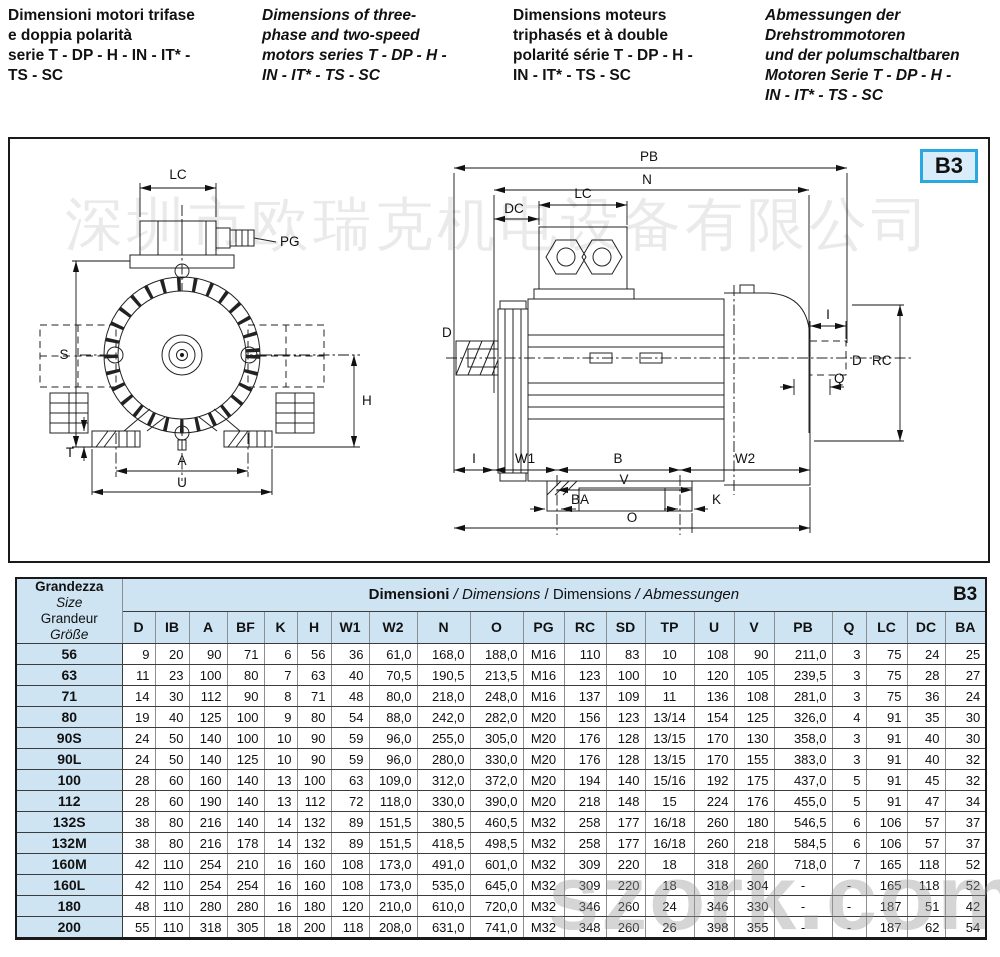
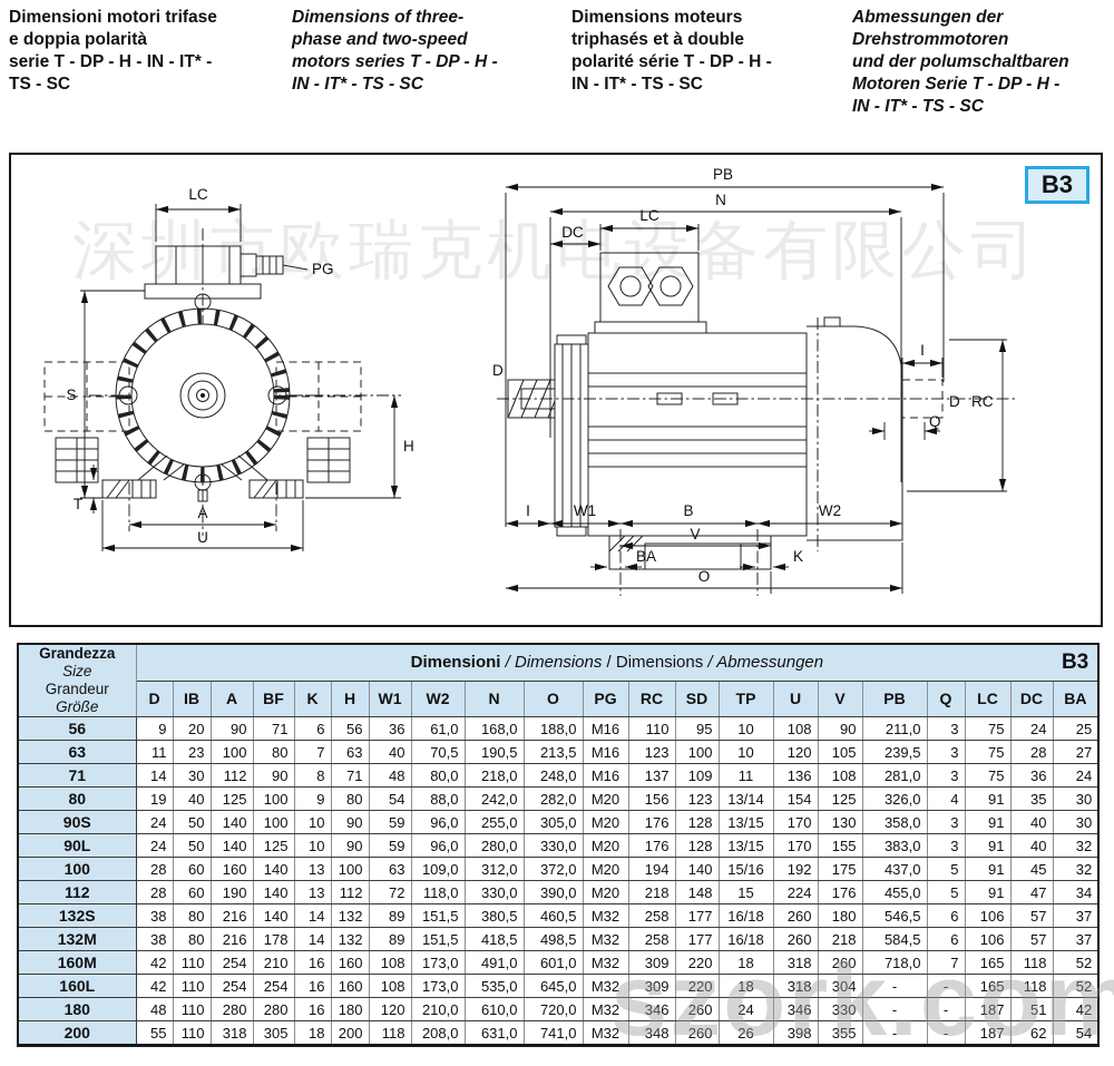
  Dimensioni motori trifase
  e doppia polarità
  serie T - DP - H - IN - IT* -
  TS - SC
  Dimensions of three-
  phase and two-speed
  motors series T - DP - H -
  IN - IT* - TS - SC
  Dimensions moteurs
  triphasés et à double
  polarité série T - DP - H -
  IN - IT* - TS - SC
  Abmessungen der
  Drehstrommotoren
  und der polumschaltbaren
  Motoren Serie T - DP - H -
  IN - IT* - TS - SC
  深圳市欧瑞克机电设备有限公司
  B3
  LC
  PG
  S
  H
  T
  A
  U
  PB
  N
  LC
  DC
  D
  I
  Q
  D
  RC
  I
  W1
  B
  W2
  V
  BA
  K
  O
  Grandezza Size Grandeur Größe	Dimensioni / Dimensions / Dimensions / Abmessungen B3
  D	IB	A	BF	K	H	W1	W2	N	O	PG	RC	SD	TP	U	V	PB	Q	LC	DC	BA
- 56	9	20	90	71	6	56	36	61,0	168,0	188,0	M16	110	83	10	108	90	211,0	3	75	24	25
+ 56	9	20	90	71	6	56	36	61,0	168,0	188,0	M16	110	95	10	108	90	211,0	3	75	24	25
  63	11	23	100	80	7	63	40	70,5	190,5	213,5	M16	123	100	10	120	105	239,5	3	75	28	27
  71	14	30	112	90	8	71	48	80,0	218,0	248,0	M16	137	109	11	136	108	281,0	3	75	36	24
  80	19	40	125	100	9	80	54	88,0	242,0	282,0	M20	156	123	13/14	154	125	326,0	4	91	35	30
  90S	24	50	140	100	10	90	59	96,0	255,0	305,0	M20	176	128	13/15	170	130	358,0	3	91	40	30
  90L	24	50	140	125	10	90	59	96,0	280,0	330,0	M20	176	128	13/15	170	155	383,0	3	91	40	32
  100	28	60	160	140	13	100	63	109,0	312,0	372,0	M20	194	140	15/16	192	175	437,0	5	91	45	32
  112	28	60	190	140	13	112	72	118,0	330,0	390,0	M20	218	148	15	224	176	455,0	5	91	47	34
  132S	38	80	216	140	14	132	89	151,5	380,5	460,5	M32	258	177	16/18	260	180	546,5	6	106	57	37
  132M	38	80	216	178	14	132	89	151,5	418,5	498,5	M32	258	177	16/18	260	218	584,5	6	106	57	37
  160M	42	110	254	210	16	160	108	173,0	491,0	601,0	M32	309	220	18	318	260	718,0	7	165	118	52
  160L	42	110	254	254	16	160	108	173,0	535,0	645,0	M32	309	220	18	318	304	-	-	165	118	52
  180	48	110	280	280	16	180	120	210,0	610,0	720,0	M32	346	260	24	346	330	-	-	187	51	42
  200	55	110	318	305	18	200	118	208,0	631,0	741,0	M32	348	260	26	398	355	-	-	187	62	54
  szork.com
